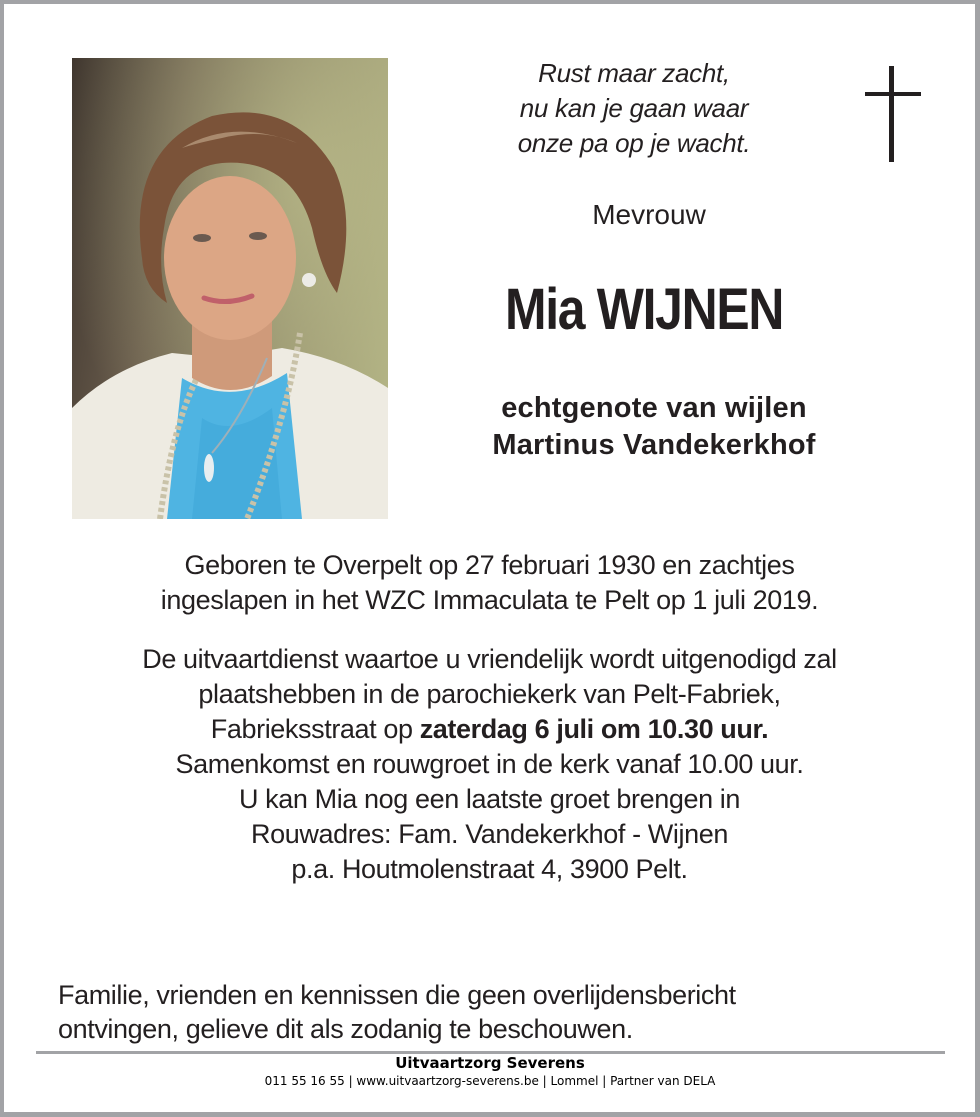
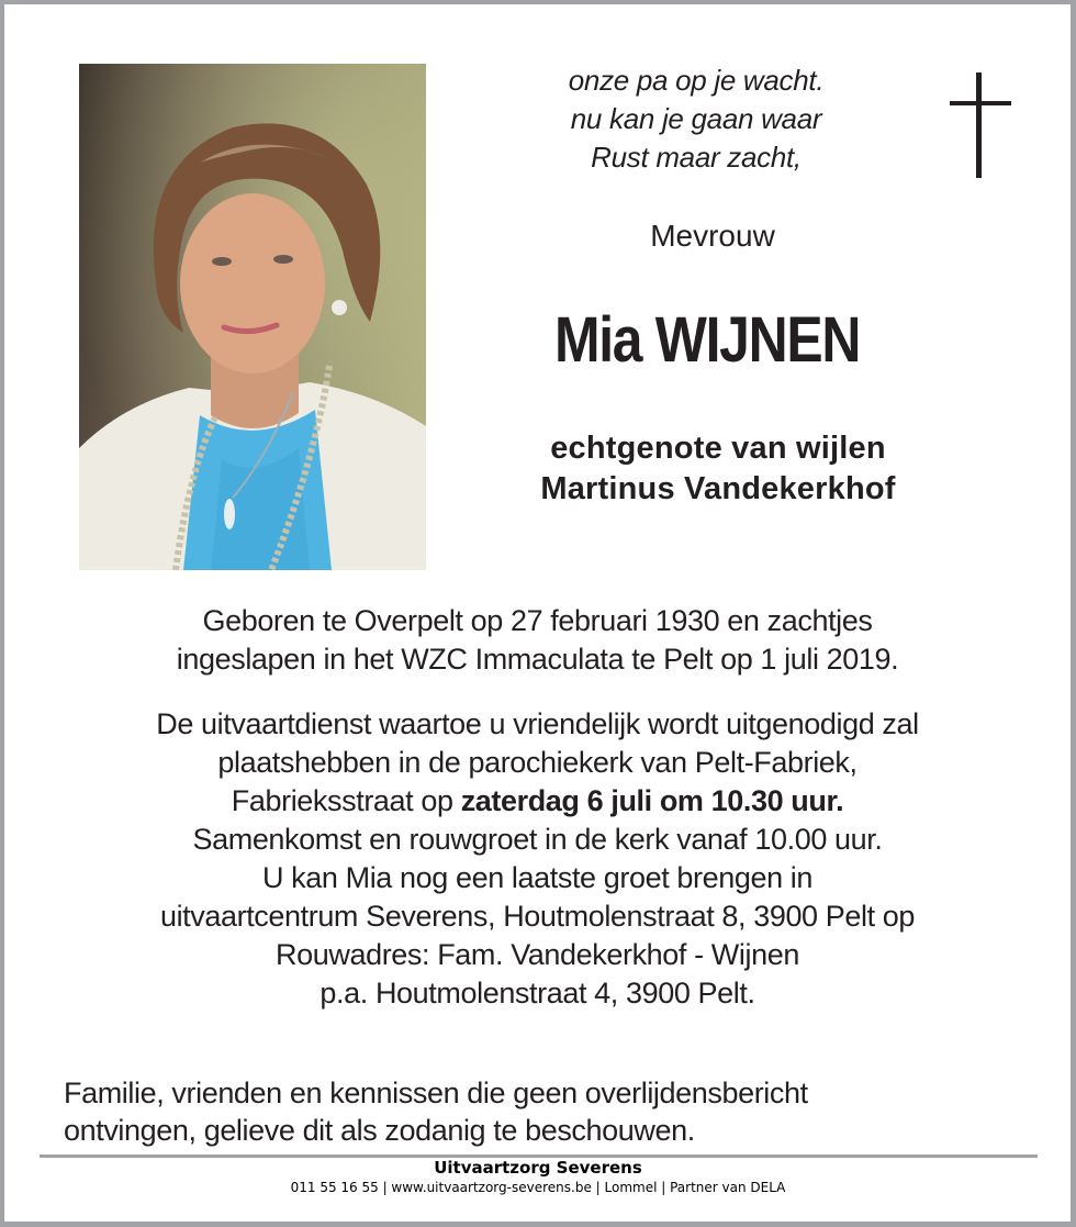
- Rust maar zacht,
+ onze pa op je wacht.
  nu kan je gaan waar
- onze pa op je wacht.
+ Rust maar zacht,
  Mevrouw
  Mia WIJNEN
  echtgenote van wijlen
  Martinus Vandekerkhof
  Geboren te Overpelt op 27 februari 1930 en zachtjes
  ingeslapen in het WZC Immaculata te Pelt op 1 juli 2019.
  De uitvaartdienst waartoe u vriendelijk wordt uitgenodigd zal
  plaatshebben in de parochiekerk van Pelt-Fabriek,
  Fabrieksstraat op zaterdag 6 juli om 10.30 uur.
  Samenkomst en rouwgroet in de kerk vanaf 10.00 uur.
  U kan Mia nog een laatste groet brengen in
+ uitvaartcentrum Severens, Houtmolenstraat 8, 3900 Pelt op
  Rouwadres: Fam. Vandekerkhof - Wijnen
  p.a. Houtmolenstraat 4, 3900 Pelt.
  Familie, vrienden en kennissen die geen overlijdensbericht
  ontvingen, gelieve dit als zodanig te beschouwen.
  Uitvaartzorg Severens
  011 55 16 55 | www.uitvaartzorg-severens.be | Lommel | Partner van DELA
